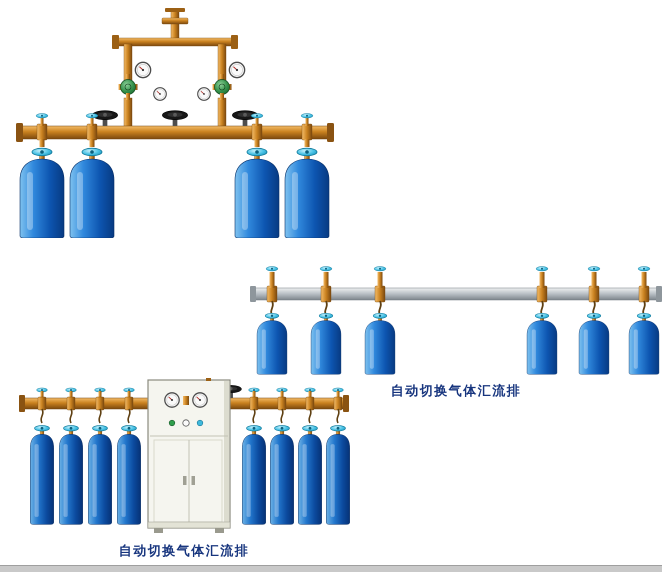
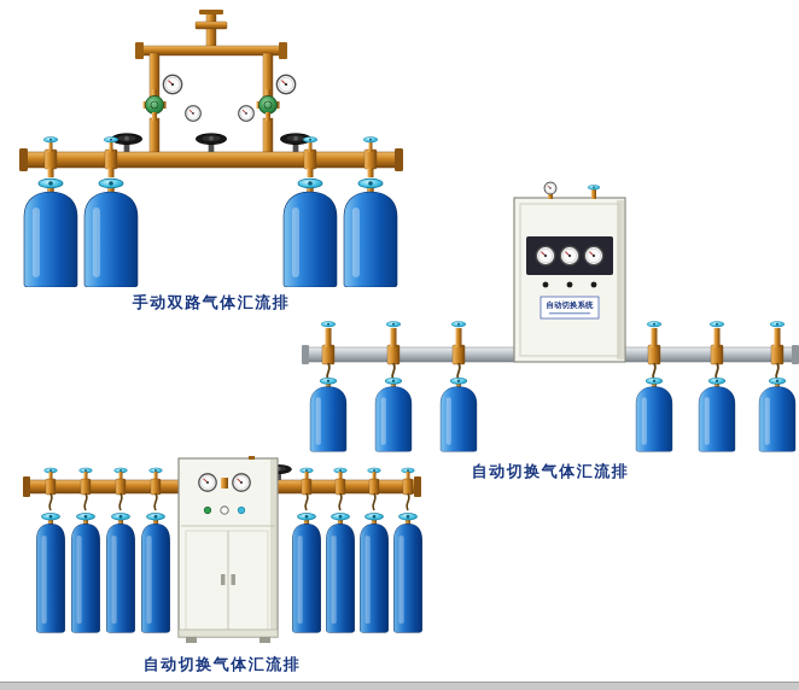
+ 手动双路气体汇流排
+ 自动切换系统
  自动切换气体汇流排
  自动切换气体汇流排
